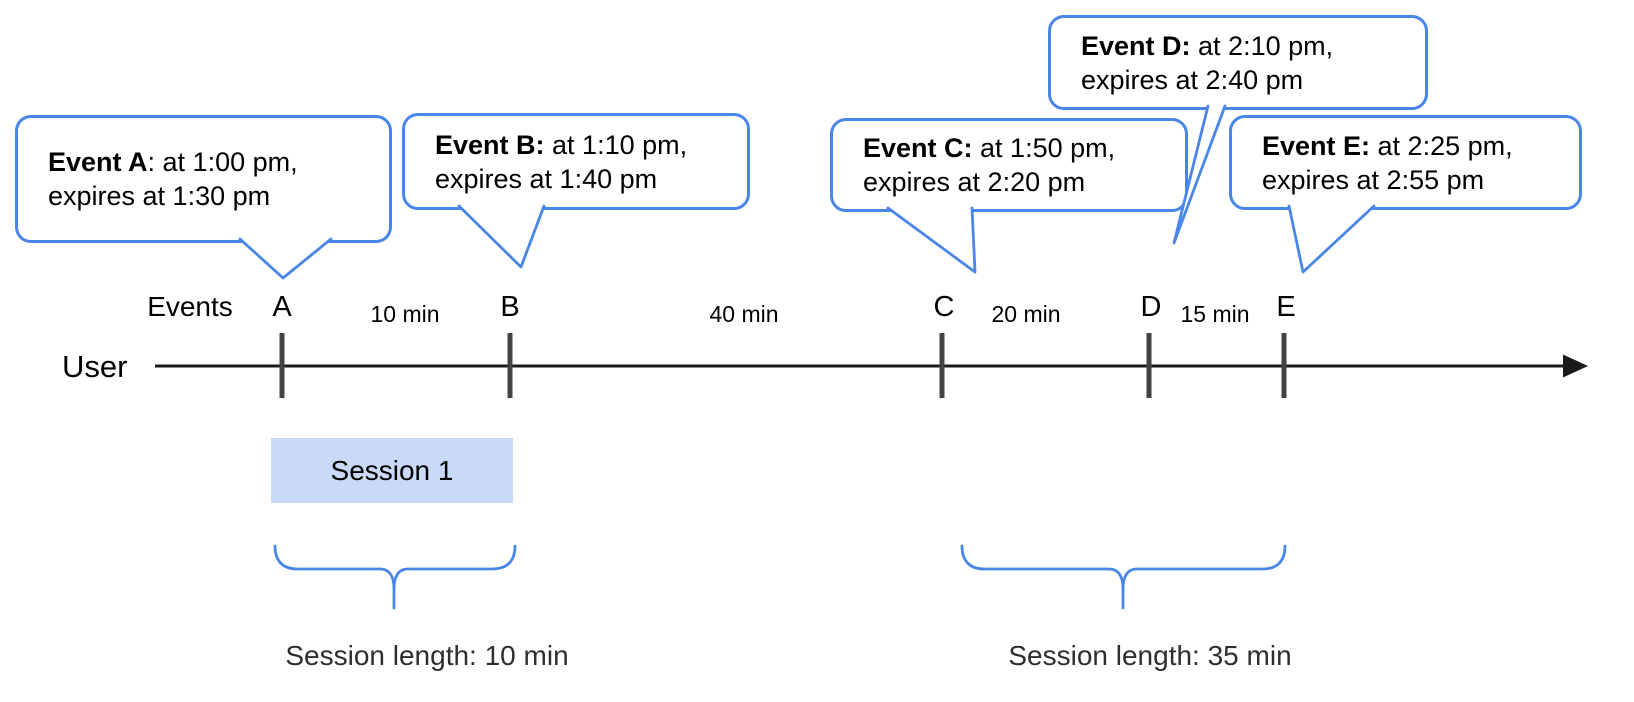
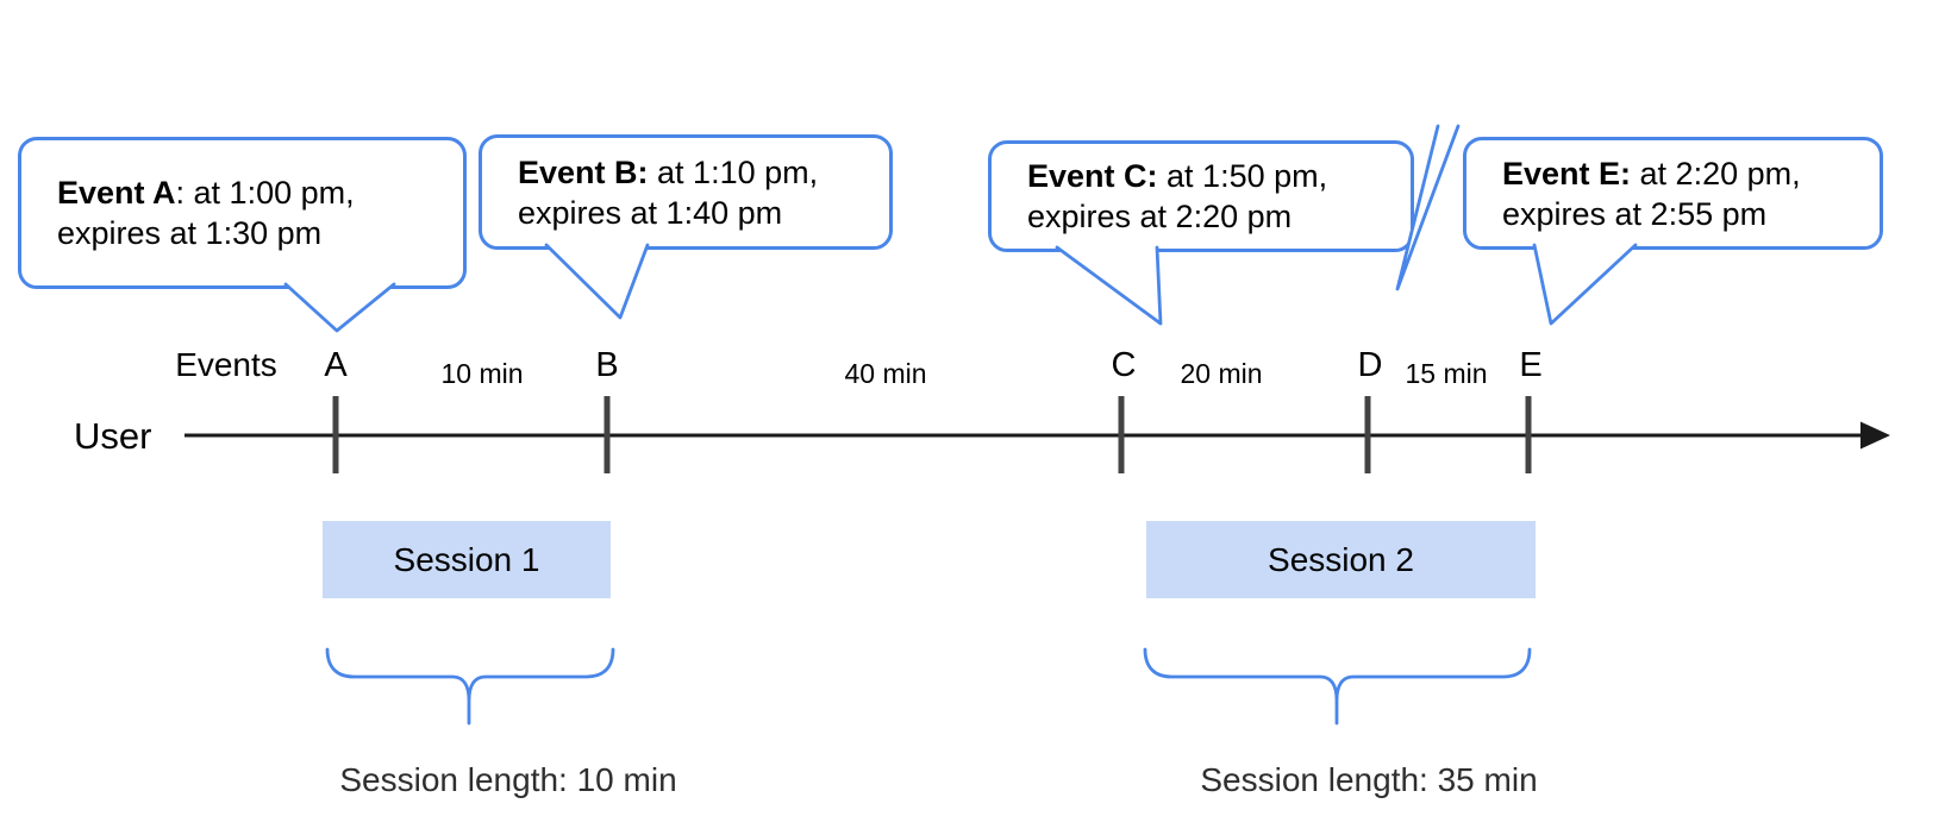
  Event A: at 1:00 pm,
  expires at 1:30 pm
  Event B: at 1:10 pm,
  expires at 1:40 pm
  Event C: at 1:50 pm,
  expires at 2:20 pm
- Event D: at 2:10 pm,
- expires at 2:40 pm
- Event E: at 2:25 pm,
+ Event E: at 2:20 pm,
  expires at 2:55 pm
  Events
  A
  B
  C
  D
  E
  10 min
  40 min
  20 min
  15 min
  User
  Session 1
+ Session 2
  Session length: 10 min
  Session length: 35 min
